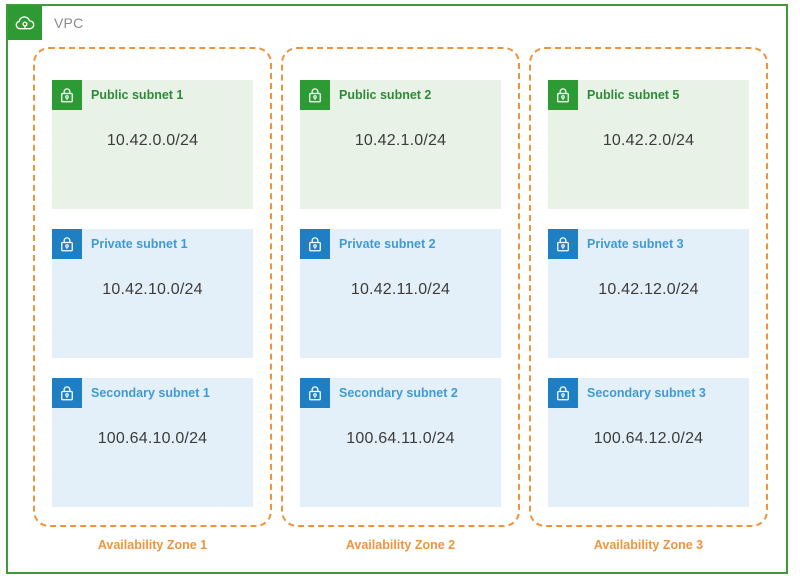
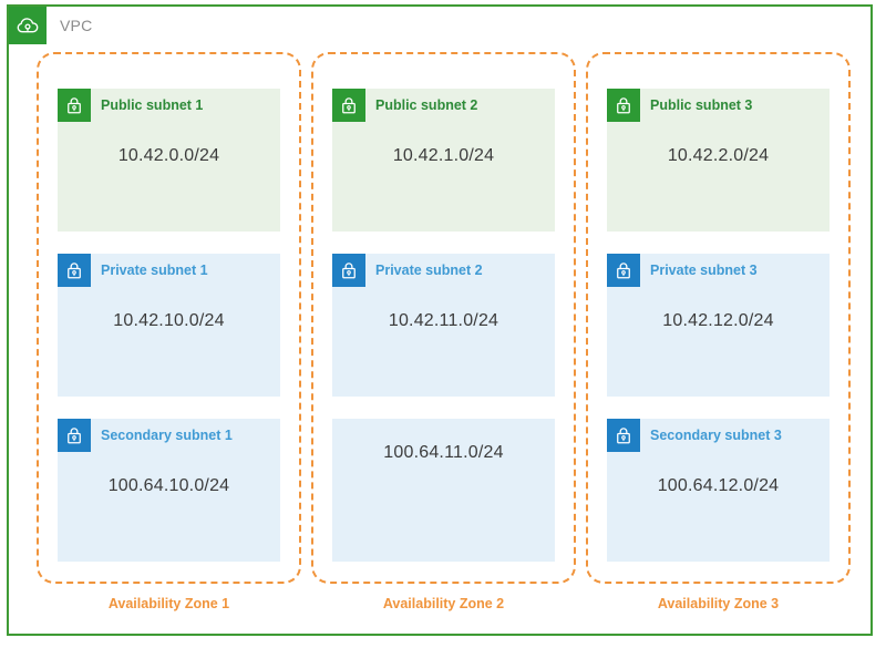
  VPC
  Public subnet 1
  10.42.0.0/24
  Private subnet 1
  10.42.10.0/24
  Secondary subnet 1
  100.64.10.0/24
  Public subnet 2
  10.42.1.0/24
  Private subnet 2
  10.42.11.0/24
- Secondary subnet 2
  100.64.11.0/24
- Public subnet 5
+ Public subnet 3
  10.42.2.0/24
  Private subnet 3
  10.42.12.0/24
  Secondary subnet 3
  100.64.12.0/24
  Availability Zone 1
  Availability Zone 2
  Availability Zone 3
